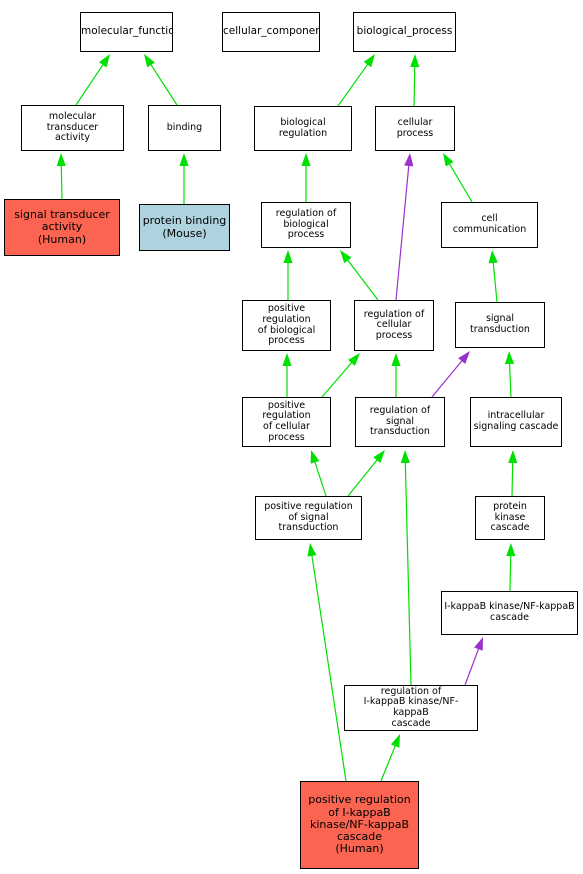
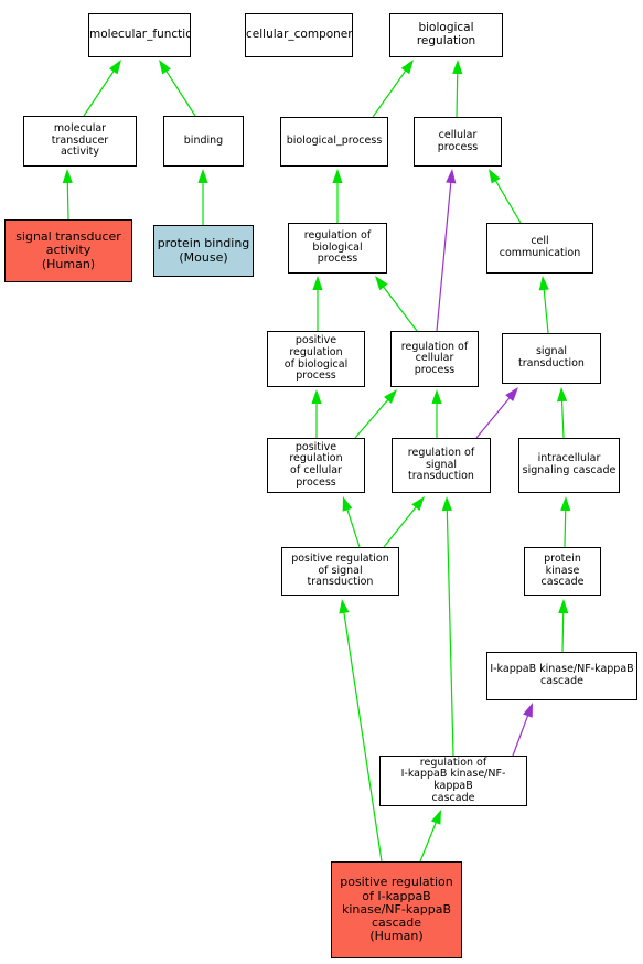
  molecular_functio
  cellular_componen
- biological_process
+ biological regulation
  molecular transducer
  activity
  binding
- biological regulation
+ biological_process
  cellular process
  signal transducer
  activity
  (Human)
  protein binding
  (Mouse)
  regulation of
  biological process
  cell communication
  positive regulation
  of biological
  process
  regulation of
  cellular process
  signal transduction
  positive regulation
  of cellular
  process
  regulation of
  signal transduction
  intracellular
  signaling cascade
  positive regulation
  of signal transduction
  protein kinase
  cascade
  I-kappaB kinase/NF-kappaB
  cascade
  regulation of
  I-kappaB kinase/NF-kappaB
  cascade
  positive regulation
  of I-kappaB
  kinase/NF-kappaB
  cascade
  (Human)
